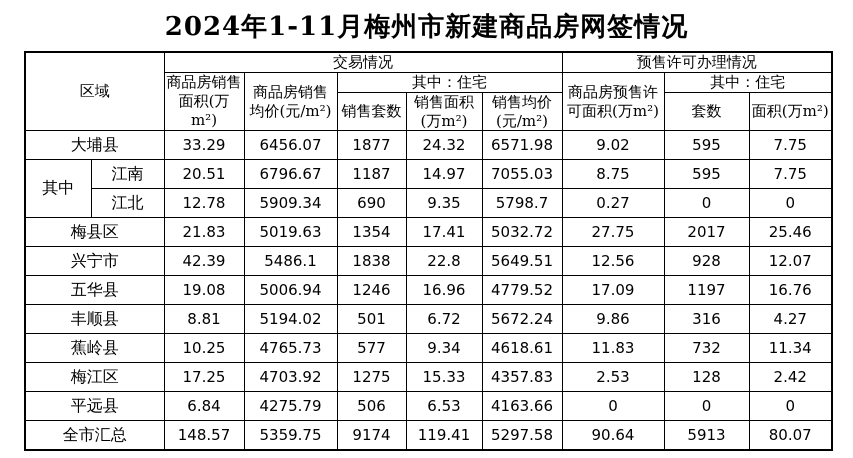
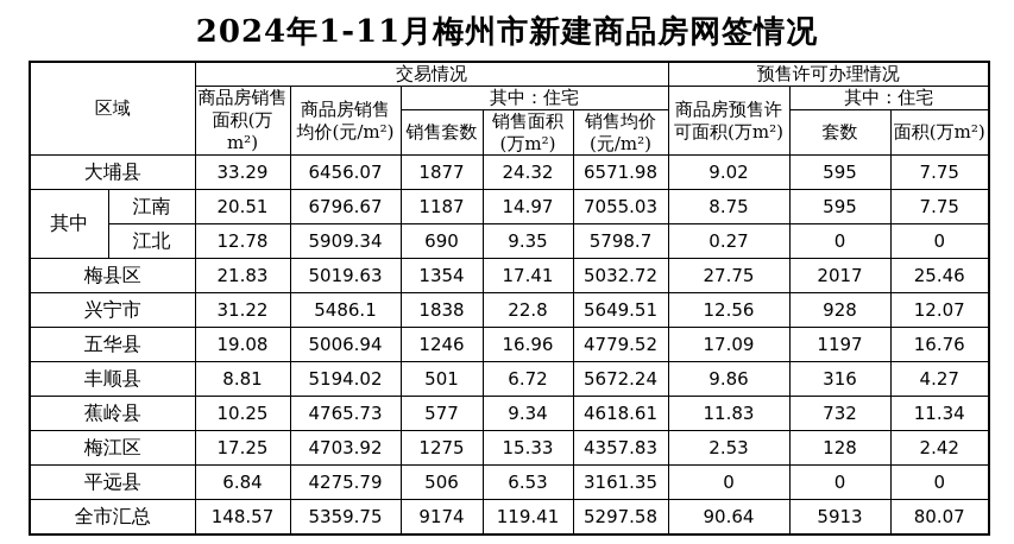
  2024年1-11月梅州市新建商品房网签情况
  区域	交易情况	预售许可办理情况
  商品房销售面积(万m²)	商品房销售均价(元/m²)	其中：住宅	商品房预售许可面积(万m²)	其中：住宅
  销售套数	销售面积(万m²)	销售均价(元/m²)	套数	面积(万m²)
  大埔县	33.29	6456.07	1877	24.32	6571.98	9.02	595	7.75
  其中	江南	20.51	6796.67	1187	14.97	7055.03	8.75	595	7.75
  江北	12.78	5909.34	690	9.35	5798.7	0.27	0	0
  梅县区	21.83	5019.63	1354	17.41	5032.72	27.75	2017	25.46
- 兴宁市	42.39	5486.1	1838	22.8	5649.51	12.56	928	12.07
+ 兴宁市	31.22	5486.1	1838	22.8	5649.51	12.56	928	12.07
  五华县	19.08	5006.94	1246	16.96	4779.52	17.09	1197	16.76
  丰顺县	8.81	5194.02	501	6.72	5672.24	9.86	316	4.27
  蕉岭县	10.25	4765.73	577	9.34	4618.61	11.83	732	11.34
  梅江区	17.25	4703.92	1275	15.33	4357.83	2.53	128	2.42
- 平远县	6.84	4275.79	506	6.53	4163.66	0	0	0
+ 平远县	6.84	4275.79	506	6.53	3161.35	0	0	0
  全市汇总	148.57	5359.75	9174	119.41	5297.58	90.64	5913	80.07
